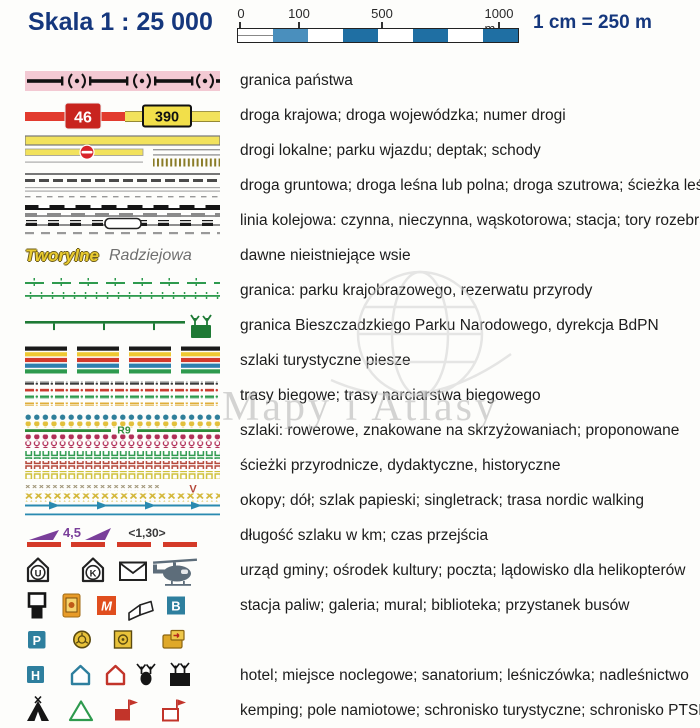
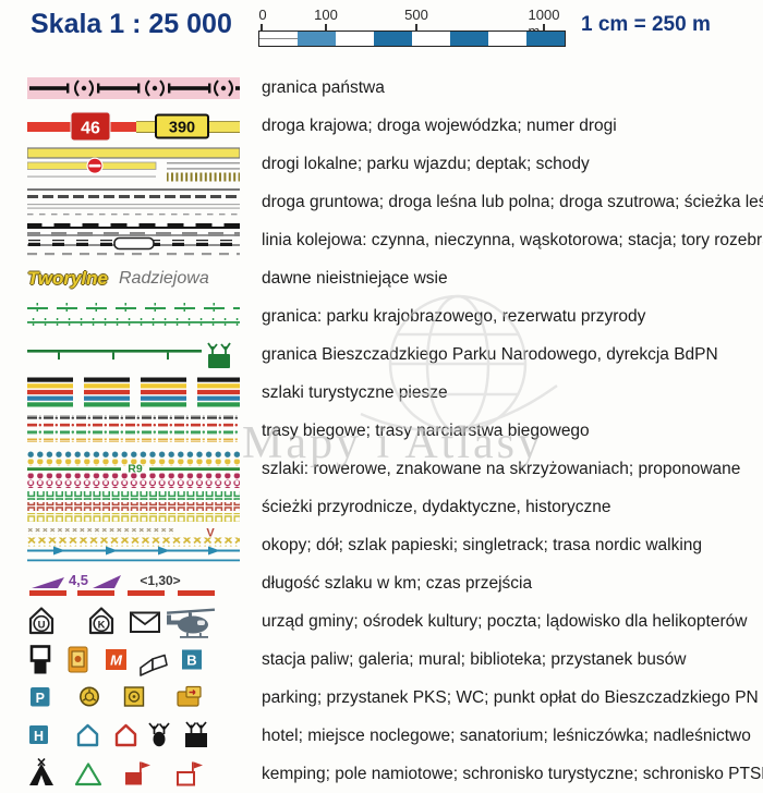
  Skala 1 : 25 000
  0
  100
  500
  1000
  1 cm = 250 m
  granica państwa
  46
  390
  droga krajowa; droga wojewódzka; numer drogi
  drogi lokalne; parku wjazdu; deptak; schody
  droga gruntowa; droga leśna lub polna; droga szutrowa; ścieżka le
  linia kolejowa: czynna, nieczynna, wąskotorowa; stacja; tory rozebr
  Tworylne
  Radziejowa
  dawne nieistniejące wsie
  granica: parku krajobrazowego, rezerwatu przyrody
  granica Bieszczadzkiego Parku Narodowego, dyrekcja BdPN
  szlaki turystyczne piesze
  trasy biegowe; trasy narciarstwa biegowego
  R9
  szlaki: rowerowe, znakowane na skrzyżowaniach; proponowane
  ścieżki przyrodnicze, dydaktyczne, historyczne
  V
  okopy; dół; szlak papieski; singletrack; trasa nordic walking
  4,5
  <1,30>
  długość szlaku w km; czas przejścia
  U
  K
  urząd gminy; ośrodek kultury; poczta; lądowisko dla helikopterów
  M
  B
  stacja paliw; galeria; mural; biblioteka; przystanek busów
  P
+ parking; przystanek PKS; WC; punkt opłat do Bieszczadzkiego PN
  H
  hotel; miejsce noclegowe; sanatorium; leśniczówka; nadleśnictwo
  kemping; pole namiotowe; schronisko turystyczne; schronisko PTS
  Mapy i Atlasy
